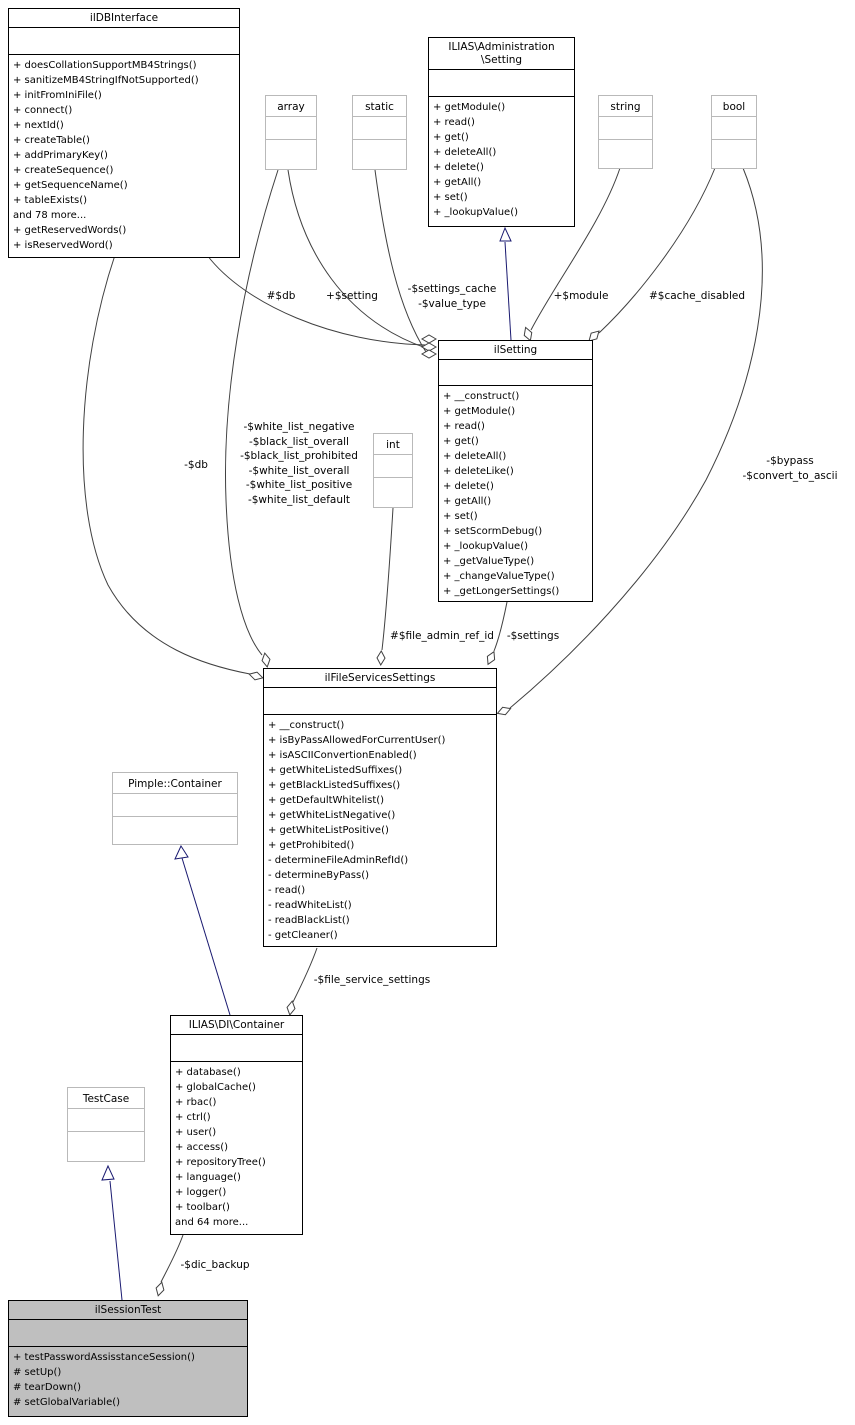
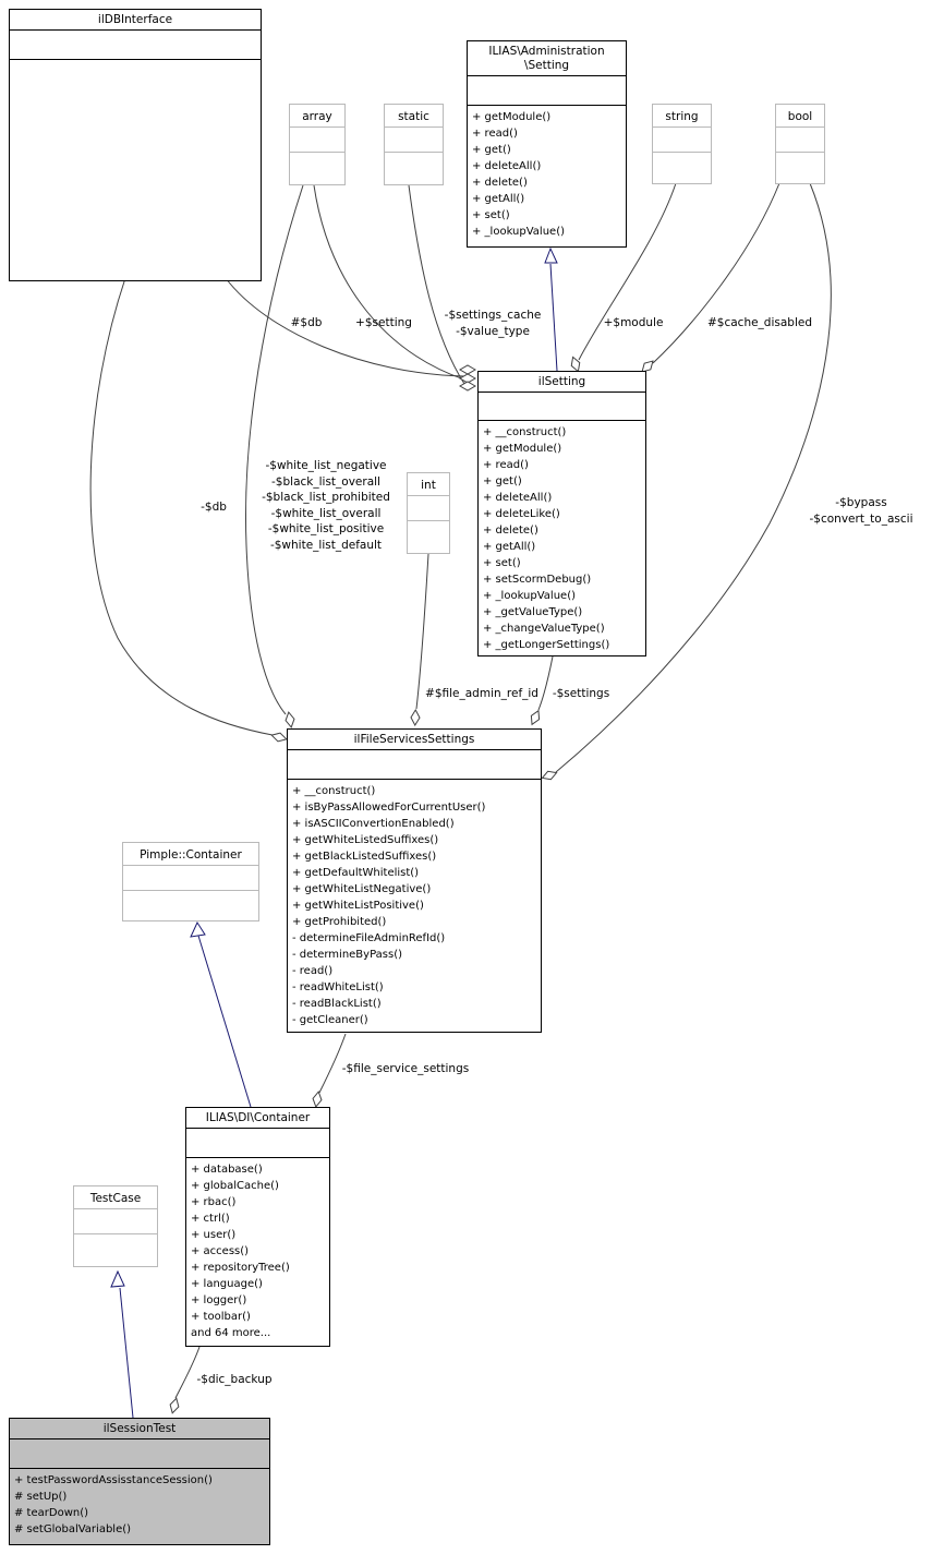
  ilDBInterface
- + doesCollationSupportMB4Strings()
- + sanitizeMB4StringIfNotSupported()
- + initFromIniFile()
- + connect()
- + nextId()
- + createTable()
- + addPrimaryKey()
- + createSequence()
- + getSequenceName()
- + tableExists()
- and 78 more...
- + getReservedWords()
- + isReservedWord()
  array
  static
  ILIAS\Administration
  \Setting
  + getModule()
  + read()
  + get()
  + deleteAll()
  + delete()
  + getAll()
  + set()
  + _lookupValue()
  string
  bool
  ilSetting
  + __construct()
  + getModule()
  + read()
  + get()
  + deleteAll()
  + deleteLike()
  + delete()
  + getAll()
  + set()
  + setScormDebug()
  + _lookupValue()
  + _getValueType()
  + _changeValueType()
  + _getLongerSettings()
  int
  ilFileServicesSettings
  + __construct()
  + isByPassAllowedForCurrentUser()
  + isASCIIConvertionEnabled()
  + getWhiteListedSuffixes()
  + getBlackListedSuffixes()
  + getDefaultWhitelist()
  + getWhiteListNegative()
  + getWhiteListPositive()
  + getProhibited()
  - determineFileAdminRefId()
  - determineByPass()
  - read()
  - readWhiteList()
  - readBlackList()
  - getCleaner()
  Pimple::Container
  ILIAS\DI\Container
  + database()
  + globalCache()
  + rbac()
  + ctrl()
  + user()
  + access()
  + repositoryTree()
  + language()
  + logger()
  + toolbar()
  and 64 more...
  TestCase
  ilSessionTest
  + testPasswordAssisstanceSession()
  # setUp()
  # tearDown()
  # setGlobalVariable()
  #$db
  +$setting
  -$settings_cache
  -$value_type
  +$module
  #$cache_disabled
  -$bypass
  -$convert_to_ascii
  -$db
  -$white_list_negative
  -$black_list_overall
  -$black_list_prohibited
  -$white_list_overall
  -$white_list_positive
  -$white_list_default
  #$file_admin_ref_id
  -$settings
  -$file_service_settings
  -$dic_backup
